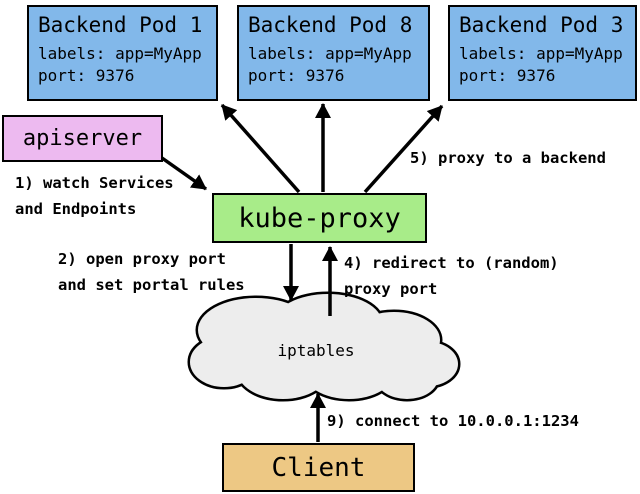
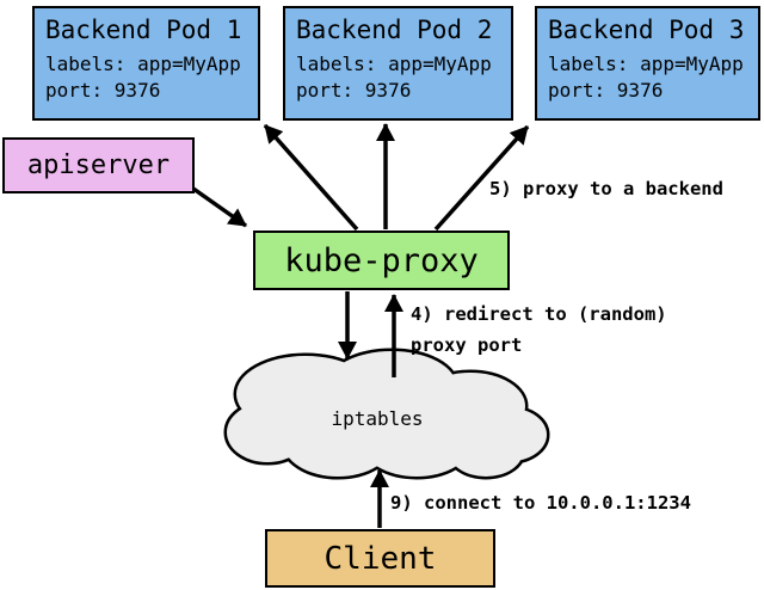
  Backend Pod 1
  labels: app=MyApp
  port: 9376
- Backend Pod 8
+ Backend Pod 2
  labels: app=MyApp
  port: 9376
  Backend Pod 3
  labels: app=MyApp
  port: 9376
  apiserver
  kube-proxy
  Client
  iptables
- 1) watch Services
- and Endpoints
- 2) open proxy port
- and set portal rules
  9) connect to 10.0.0.1:1234
  4) redirect to (random)
  proxy port
  5) proxy to a backend
